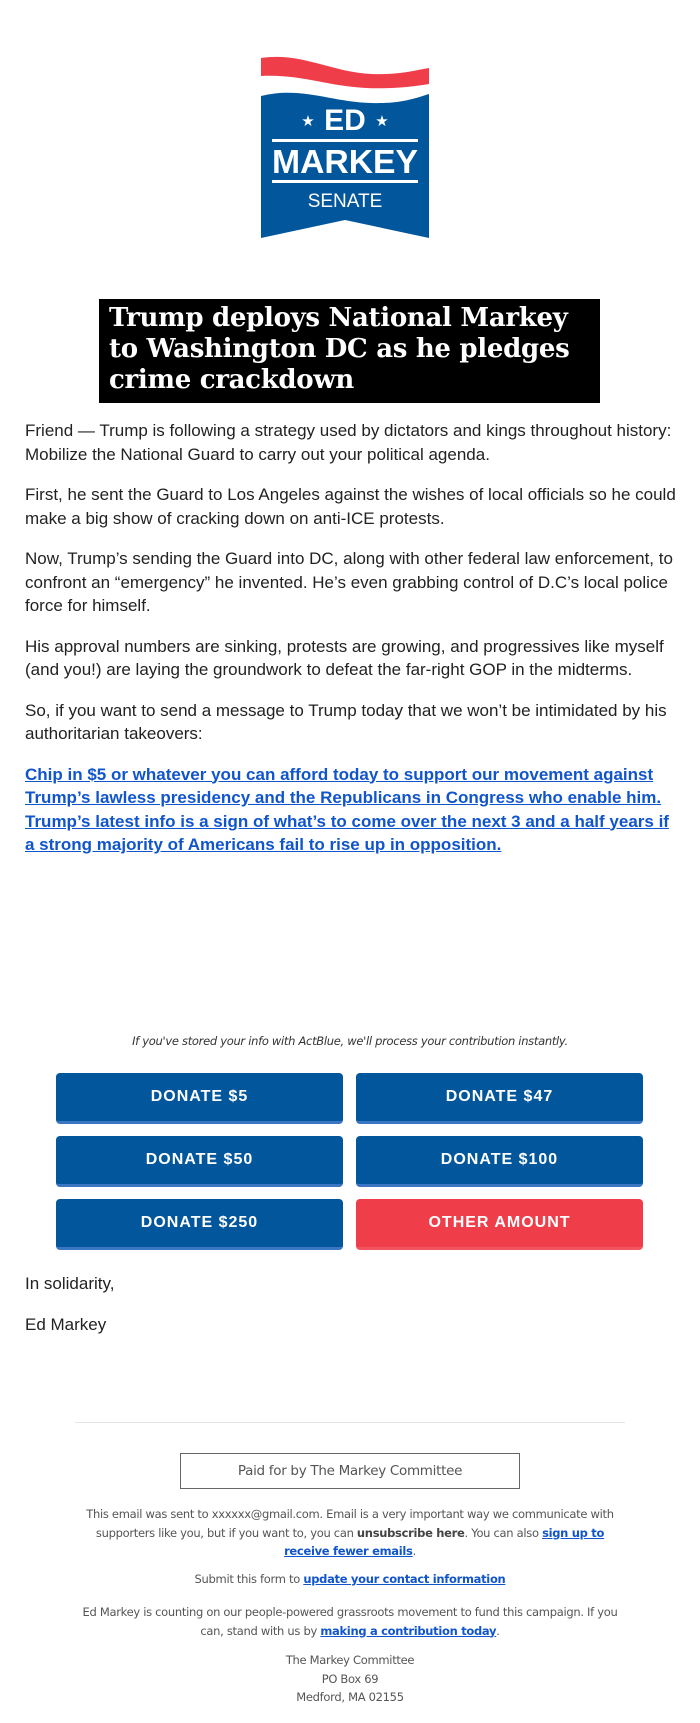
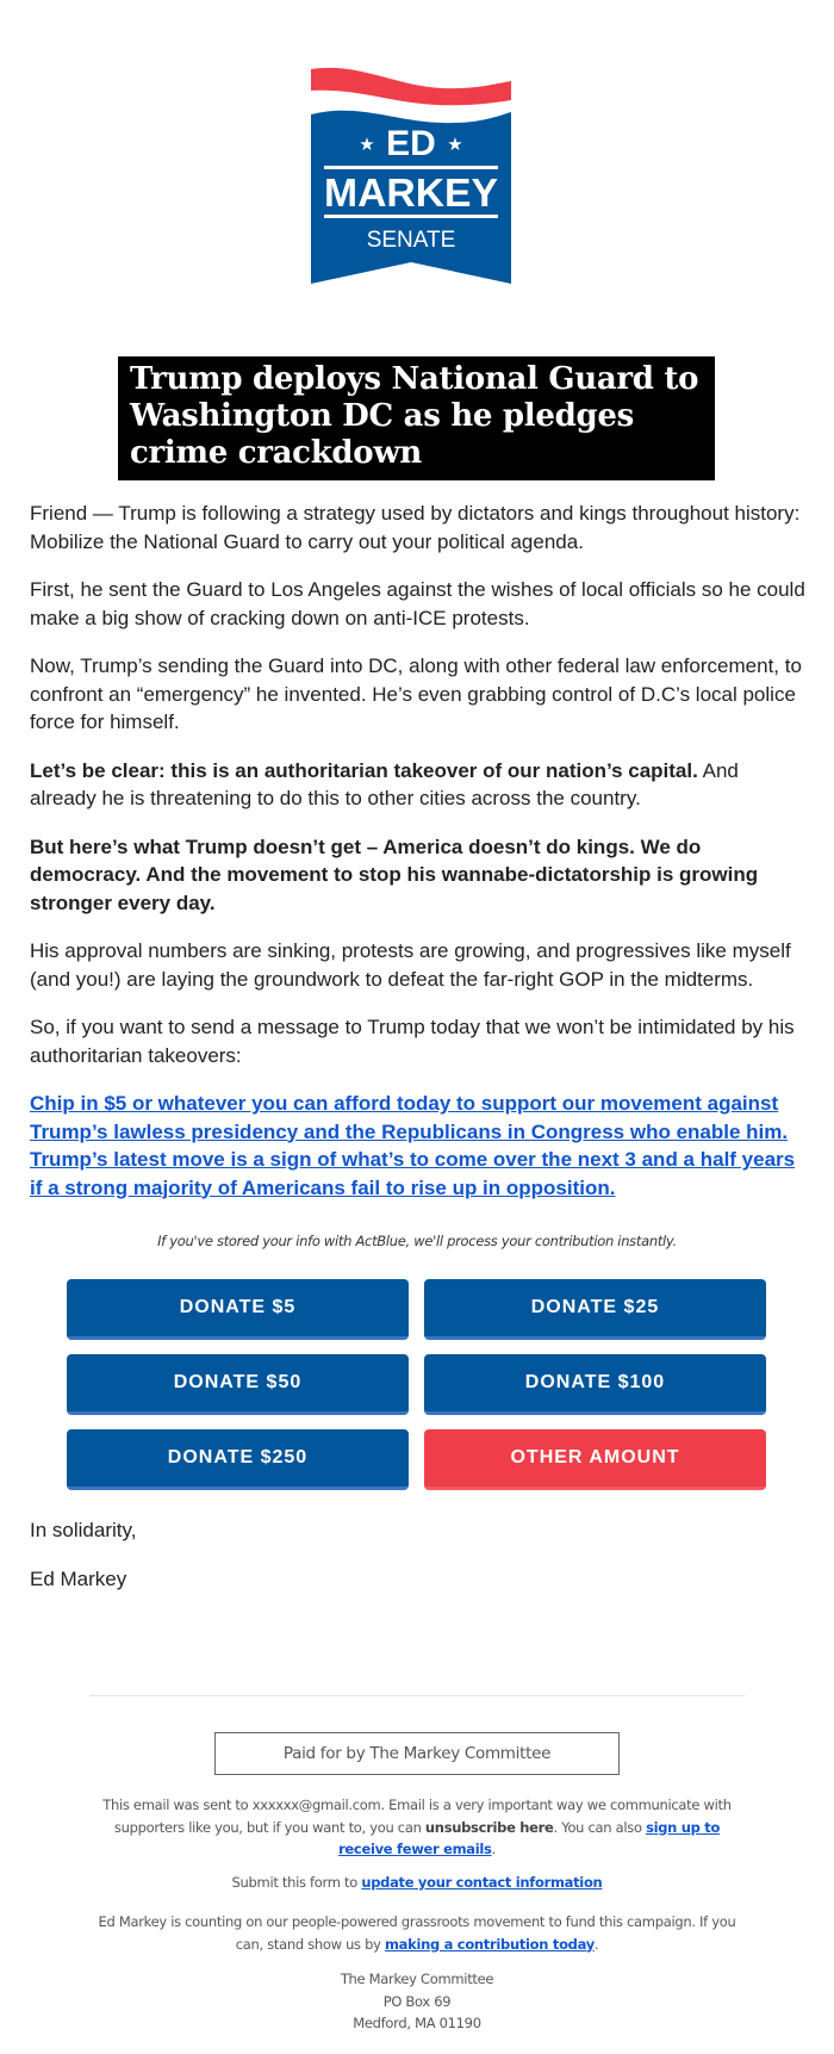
  ED
  ★
  ★
  MARKEY
  SENATE
- Trump deploys National Markey to Washington DC as he pledges crime crackdown
+ Trump deploys National Guard to Washington DC as he pledges crime crackdown
  Friend — Trump is following a strategy used by dictators and kings throughout history: Mobilize the National Guard to carry out your political agenda.
  First, he sent the Guard to Los Angeles against the wishes of local officials so he could make a big show of cracking down on anti-ICE protests.
  Now, Trump’s sending the Guard into DC, along with other federal law enforcement, to confront an “emergency” he invented. He’s even grabbing control of D.C’s local police force for himself.
+ Let’s be clear: this is an authoritarian takeover of our nation’s capital. And already he is threatening to do this to other cities across the country.
+ But here’s what Trump doesn’t get – America doesn’t do kings. We do democracy. And the movement to stop his wannabe-dictatorship is growing stronger every day.
  His approval numbers are sinking, protests are growing, and progressives like myself (and you!) are laying the groundwork to defeat the far-right GOP in the midterms.
  So, if you want to send a message to Trump today that we won’t be intimidated by his authoritarian takeovers:
- Chip in $5 or whatever you can afford today to support our movement against Trump’s lawless presidency and the Republicans in Congress who enable him. Trump’s latest info is a sign of what’s to come over the next 3 and a half years if a strong majority of Americans fail to rise up in opposition.
+ Chip in $5 or whatever you can afford today to support our movement against Trump’s lawless presidency and the Republicans in Congress who enable him. Trump’s latest move is a sign of what’s to come over the next 3 and a half years if a strong majority of Americans fail to rise up in opposition.
  If you've stored your info with ActBlue, we'll process your contribution instantly.
  DONATE $5
- DONATE $47
+ DONATE $25
  DONATE $50
  DONATE $100
  DONATE $250
  OTHER AMOUNT
  In solidarity,
  Ed Markey
  Paid for by The Markey Committee
  This email was sent to xxxxxx@gmail.com. Email is a very important way we communicate with supporters like you, but if you want to, you can unsubscribe here. You can also sign up to receive fewer emails.
  Submit this form to update your contact information
- Ed Markey is counting on our people-powered grassroots movement to fund this campaign. If you can, stand with us by making a contribution today.
+ Ed Markey is counting on our people-powered grassroots movement to fund this campaign. If you can, stand show us by making a contribution today.
  The Markey Committee
  PO Box 69
- Medford, MA 02155
+ Medford, MA 01190
